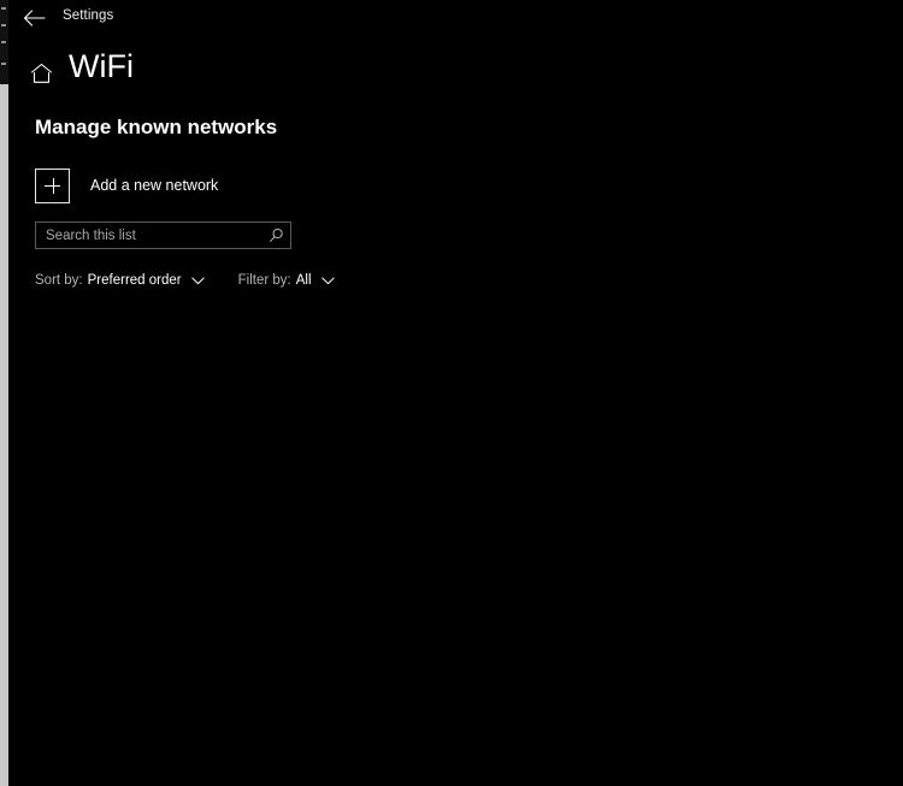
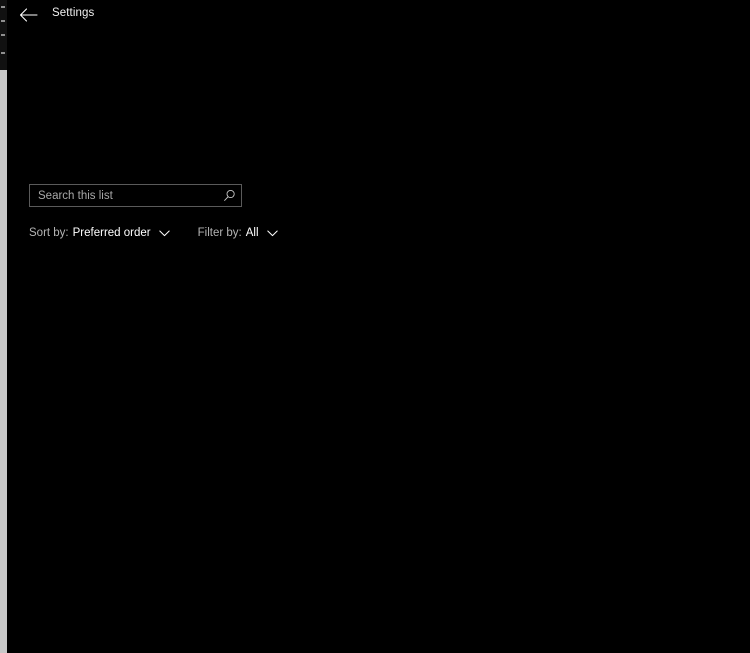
  Settings
- WiFi
- Manage known networks
- Add a new network
  Search this list
  Sort by:
  Preferred order
  Filter by:
  All
